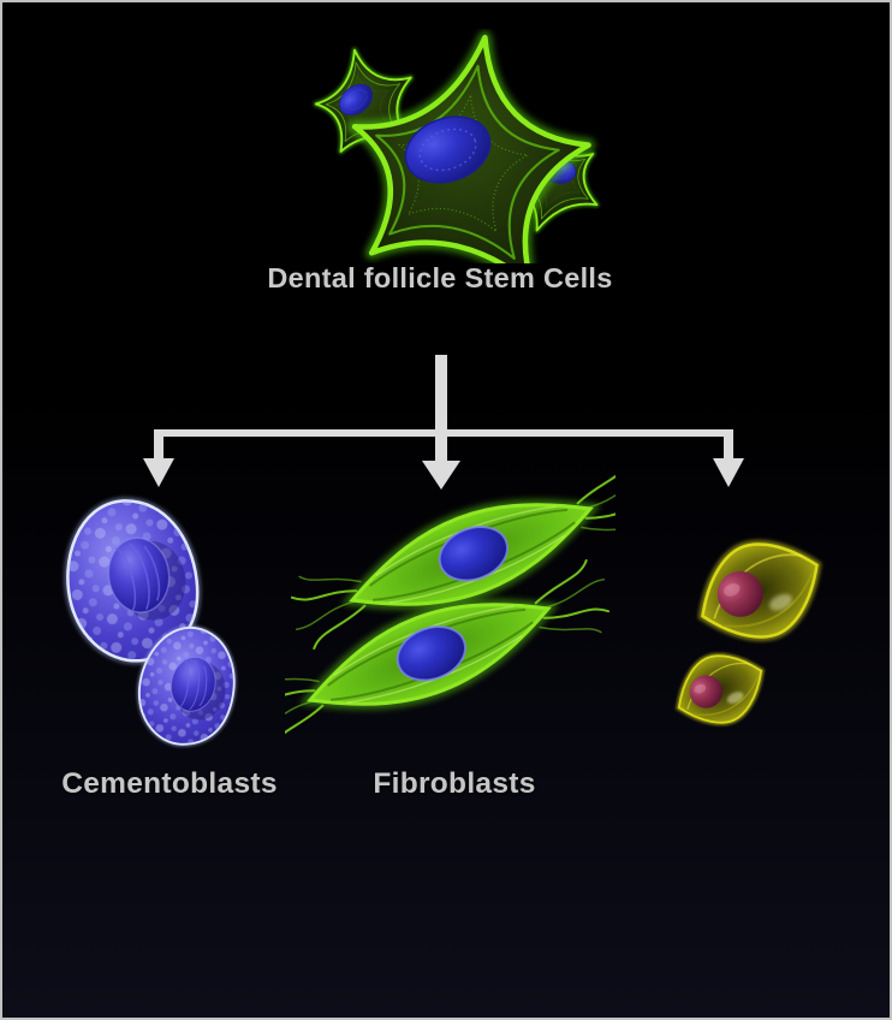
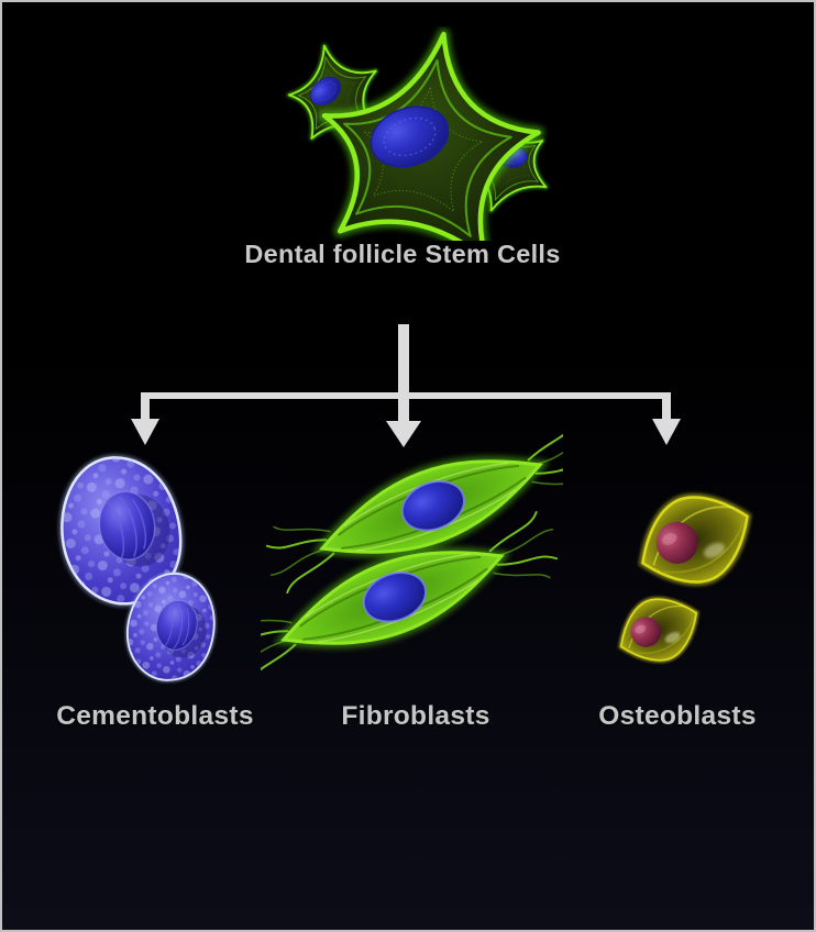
  Dental follicle Stem Cells
  Cementoblasts
  Fibroblasts
+ Osteoblasts
